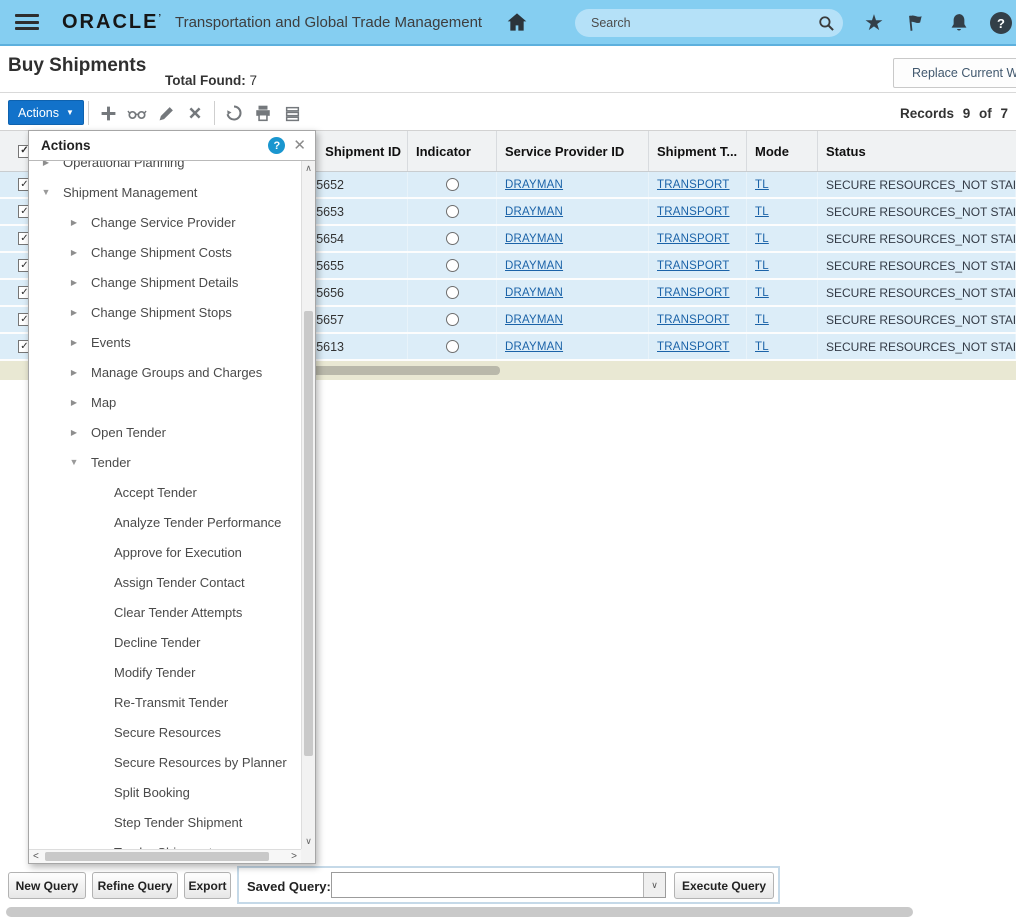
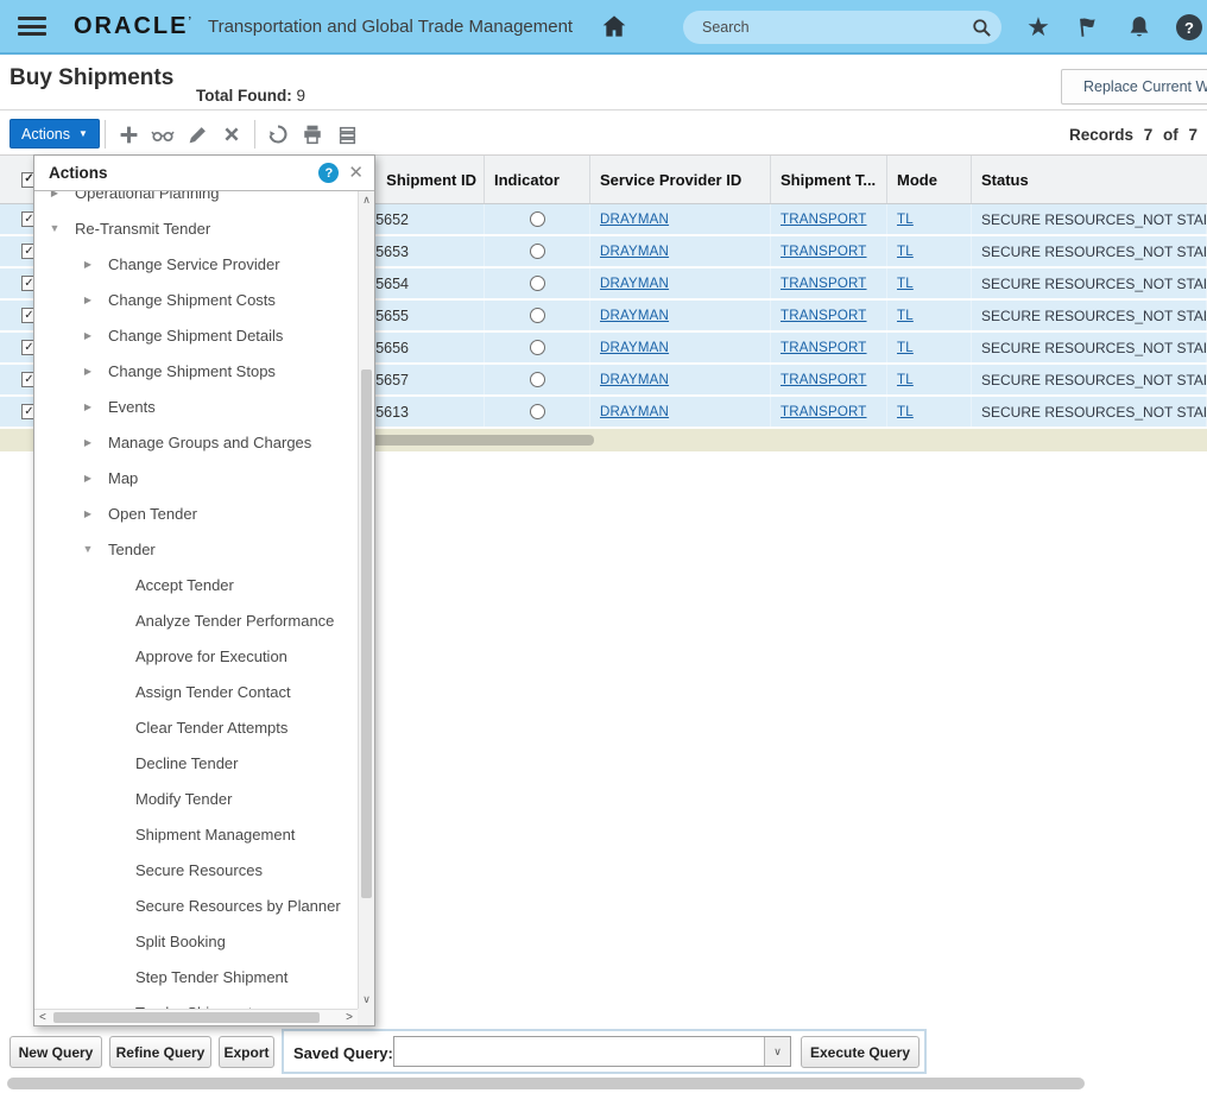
  ORACLE’
  Transportation and Global Trade Management
  Search
  ★
  ?
  Buy Shipments
- Total Found: 7
+ Total Found: 9
  Replace Current W
  Actions
  ▼
- Records 9 of 7
+ Records 7 of 7
  ✓
  Shipment ID
  Indicator
  Service Provider ID
  Shipment T...
  Mode
  Status
  ✓
  5652
  DRAYMAN
  TRANSPORT
  TL
  SECURE RESOURCES_NOT STA
  ✓
  5653
  DRAYMAN
  TRANSPORT
  TL
  SECURE RESOURCES_NOT STA
  ✓
  5654
  DRAYMAN
  TRANSPORT
  TL
  SECURE RESOURCES_NOT STA
  ✓
  5655
  DRAYMAN
  TRANSPORT
  TL
  SECURE RESOURCES_NOT STA
  ✓
  5656
  DRAYMAN
  TRANSPORT
  TL
  SECURE RESOURCES_NOT STA
  ✓
  5657
  DRAYMAN
  TRANSPORT
  TL
  SECURE RESOURCES_NOT STA
  ✓
  5613
  DRAYMAN
  TRANSPORT
  TL
  SECURE RESOURCES_NOT STA
  Actions
  ?
  ✕
  ▶
  Operational Planning
  ▼
- Shipment Management
+ Re-Transmit Tender
  ▶
  Change Service Provider
  ▶
  Change Shipment Costs
  ▶
  Change Shipment Details
  ▶
  Change Shipment Stops
  ▶
  Events
  ▶
  Manage Groups and Charges
  ▶
  Map
  ▶
  Open Tender
  ▼
  Tender
  Accept Tender
  Analyze Tender Performance
  Approve for Execution
  Assign Tender Contact
  Clear Tender Attempts
  Decline Tender
  Modify Tender
- Re-Transmit Tender
+ Shipment Management
  Secure Resources
  Secure Resources by Planner
  Split Booking
  Step Tender Shipment
  ∧
  ∨
  <
  >
  New Query
  Refine Query
  Export
  Saved Query:
  ∨
  Execute Query
